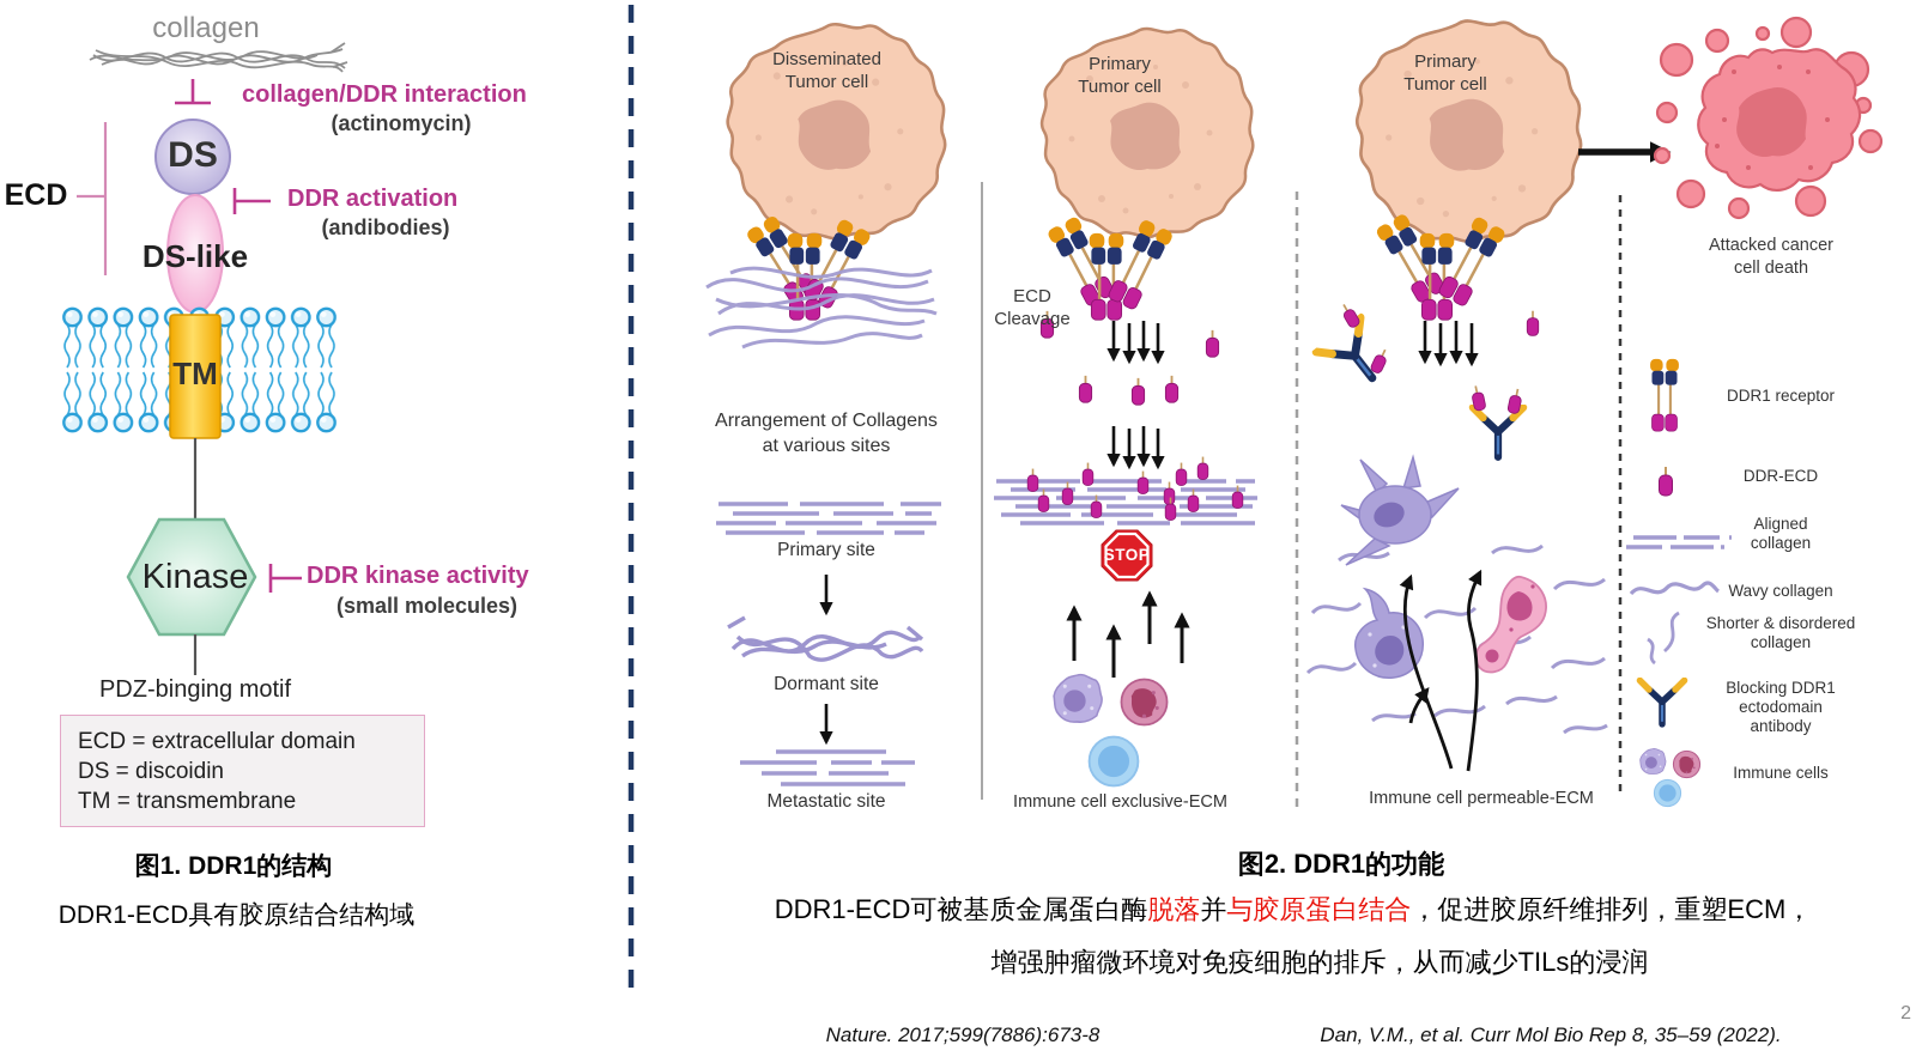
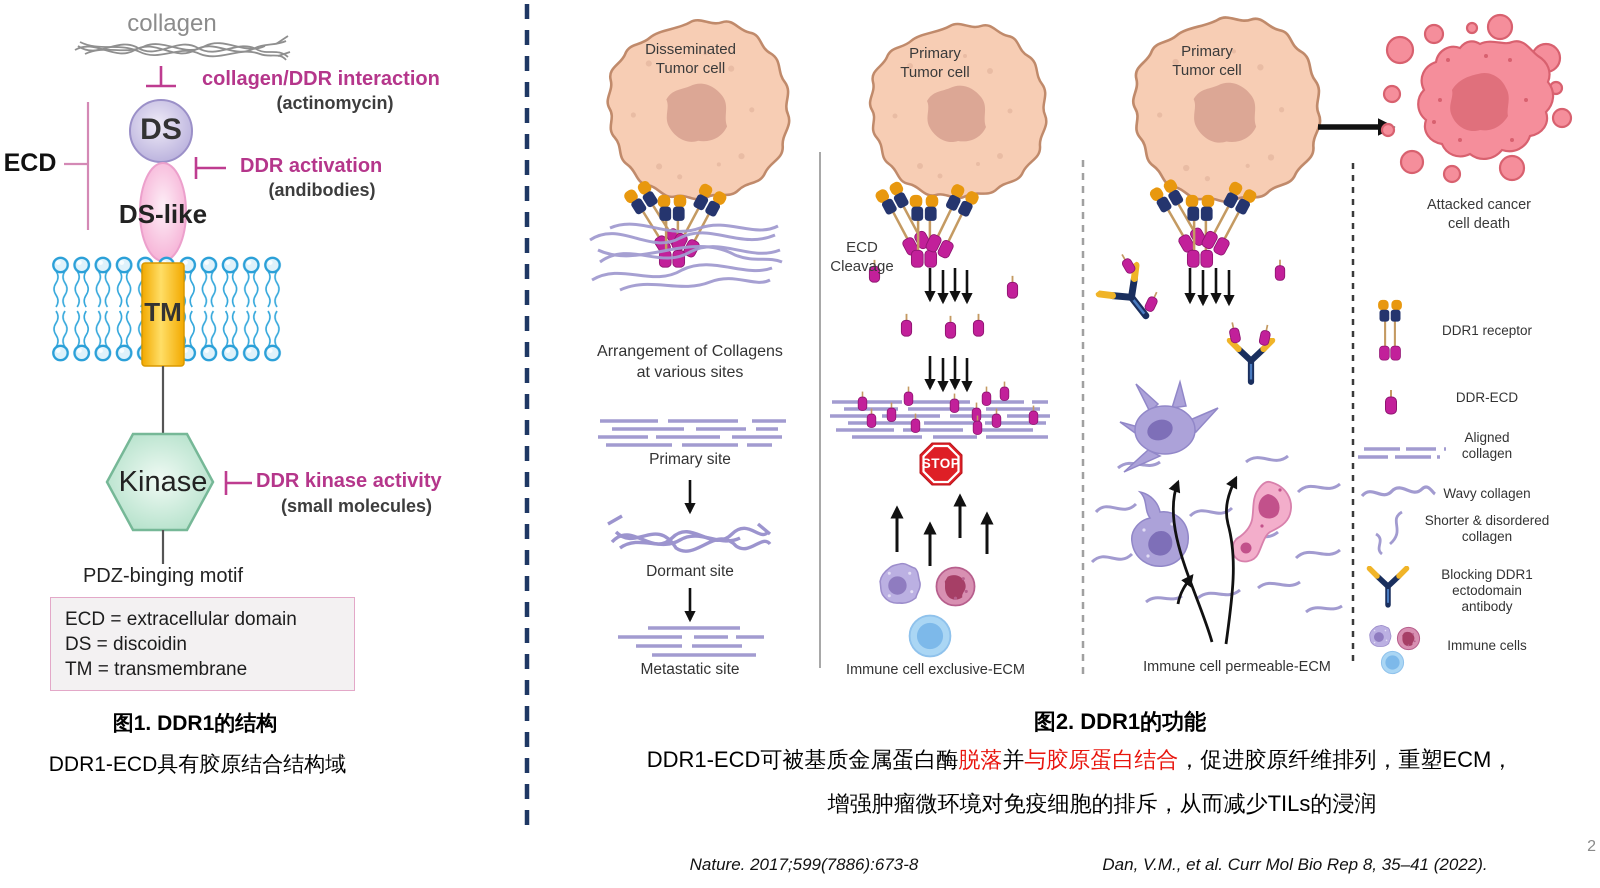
  collagen
  collagen/DDR interaction
  (actinomycin)
  ECD
  DDR activation
  (andibodies)
  DS
  DS-like
  TM
  Kinase
  DDR kinase activity
  (small molecules)
  PDZ-binging motif
  ECD = extracellular domain
  DS = discoidin
  TM = transmembrane
  图1. DDR1的结构
  DDR1-ECD具有胶原结合结构域
  Disseminated
  Tumor cell
  Primary
  Tumor cell
  Primary
  Tumor cell
  ECD
  Cleavage
  Arrangement of Collagens
  at various sites
  Primary site
  Dormant site
  Metastatic site
  STOP
  Immune cell exclusive-ECM
  Immune cell permeable-ECM
  Attacked cancer
  cell death
  DDR1 receptor
  DDR-ECD
  Aligned
  collagen
  Wavy collagen
  Shorter & disordered
  collagen
  Blocking DDR1
  ectodomain
  antibody
  Immune cells
  图2. DDR1的功能
  DDR1-ECD可被基质金属蛋白酶脱落并与胶原蛋白结合，促进胶原纤维排列，重塑ECM，
  增强肿瘤微环境对免疫细胞的排斥，从而减少TILs的浸润
  Nature. 2017;599(7886):673-8
- Dan, V.M., et al. Curr Mol Bio Rep 8, 35–59 (2022).
+ Dan, V.M., et al. Curr Mol Bio Rep 8, 35–41 (2022).
  2
